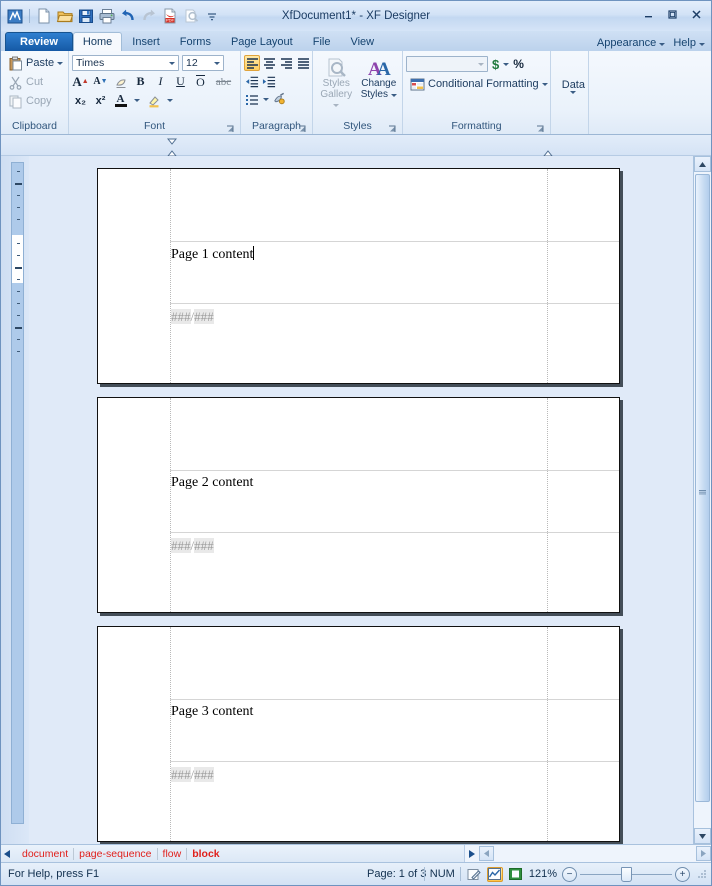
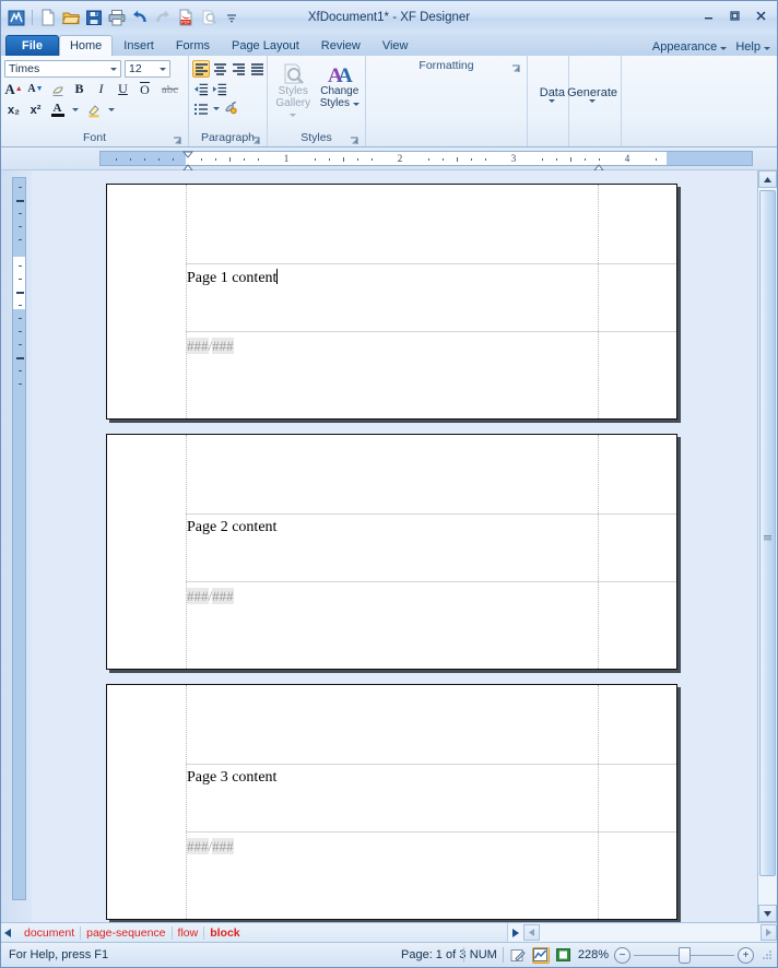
  XfDocument1* - XF Designer
- Review
+ File
  Home
  Insert
  Forms
  Page Layout
- File
+ Review
  View
  Appearance
  Help
- Paste
- Cut
- Copy
- Clipboard
  Times
  12
  A
  A
  B
  I
  U
  O
  abc
  x₂
  x²
  A
  Font
  Paragraph
  Styles Gallery
  A
  A
  Change Styles
  Styles
- $
- %
- Conditional Formatting
  Formatting
  Data
+ Generate
+ 1
+ 2
+ 3
+ 4
  Page 1 content
  ###/###
  Page 2 content
  ###/###
  Page 3 content
  ###/###
  document
  page-sequence
  flow
  block
  For Help, press F1
  Page: 1 of
  NUM
- 121%
+ 228%
  −
  +
